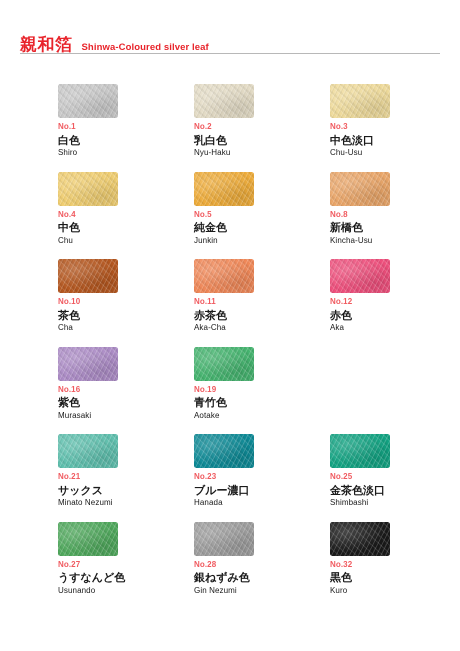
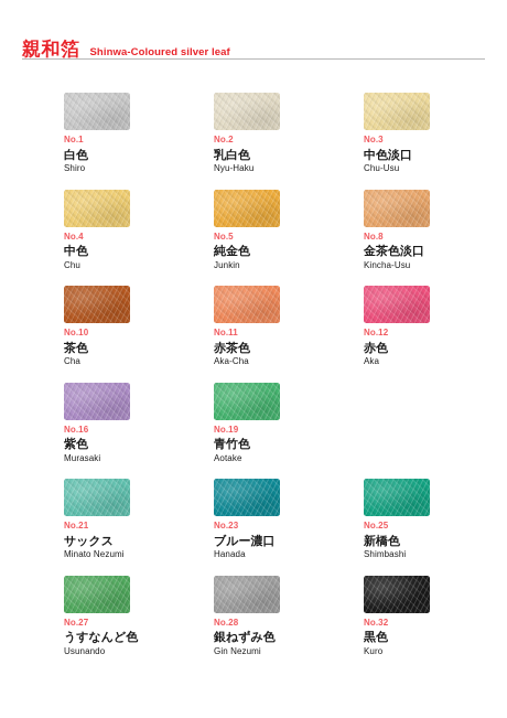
  親和箔
  Shinwa-Coloured silver leaf
  No.1
  白色
  Shiro
  No.2
  乳白色
  Nyu-Haku
  No.3
  中色淡口
  Chu-Usu
  No.4
  中色
  Chu
  No.5
  純金色
  Junkin
  No.8
- 新橋色
+ 金茶色淡口
  Kincha-Usu
  No.10
  茶色
  Cha
  No.11
  赤茶色
  Aka-Cha
  No.12
  赤色
  Aka
  No.16
  紫色
  Murasaki
  No.19
  青竹色
  Aotake
  No.21
  サックス
  Minato Nezumi
  No.23
  ブルー濃口
  Hanada
  No.25
- 金茶色淡口
+ 新橋色
  Shimbashi
  No.27
  うすなんど色
  Usunando
  No.28
  銀ねずみ色
  Gin Nezumi
  No.32
  黒色
  Kuro
